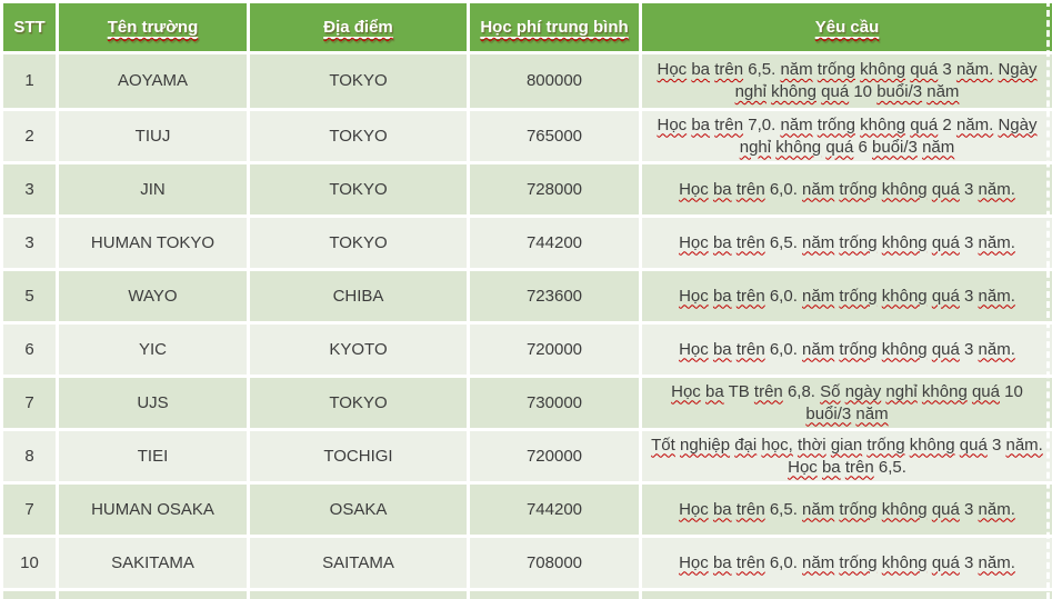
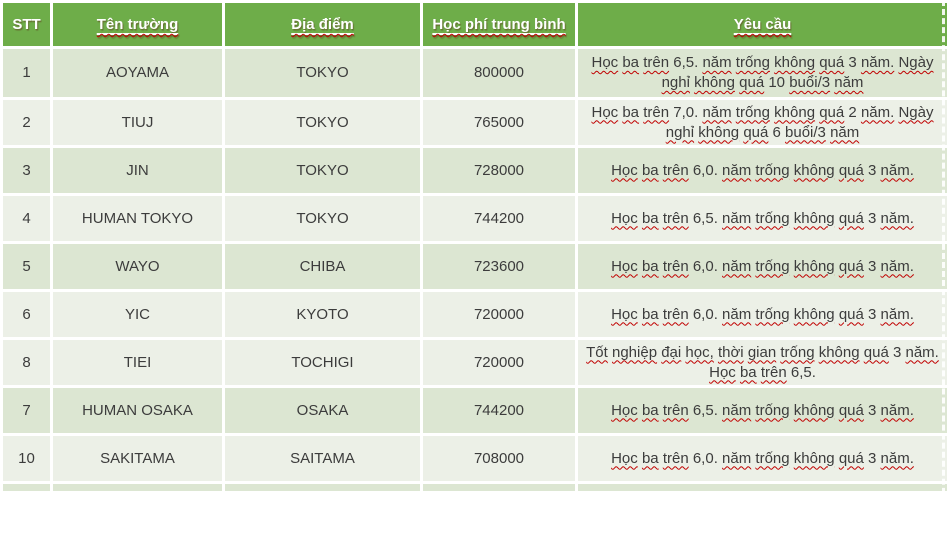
  STT	Tên trường	Địa điểm	Học phí trung bình	Yêu cầu
  1	AOYAMA	TOKYO	800000	Học ba trên 6,5. năm trống không quá 3 năm. Ngày nghỉ không quá 10 buổi/3 năm
  2	TIUJ	TOKYO	765000	Học ba trên 7,0. năm trống không quá 2 năm. Ngày nghỉ không quá 6 buổi/3 năm
  3	JIN	TOKYO	728000	Học ba trên 6,0. năm trống không quá 3 năm.
- 3	HUMAN TOKYO	TOKYO	744200	Học ba trên 6,5. năm trống không quá 3 năm.
+ 4	HUMAN TOKYO	TOKYO	744200	Học ba trên 6,5. năm trống không quá 3 năm.
  5	WAYO	CHIBA	723600	Học ba trên 6,0. năm trống không quá 3 năm.
  6	YIC	KYOTO	720000	Học ba trên 6,0. năm trống không quá 3 năm.
- 7	UJS	TOKYO	730000	Học ba TB trên 6,8. Số ngày nghỉ không quá 10 buổi/3 năm
  8	TIEI	TOCHIGI	720000	Tốt nghiệp đại học, thời gian trống không quá 3 năm. Học ba trên 6,5.
  7	HUMAN OSAKA	OSAKA	744200	Học ba trên 6,5. năm trống không quá 3 năm.
  10	SAKITAMA	SAITAMA	708000	Học ba trên 6,0. năm trống không quá 3 năm.
